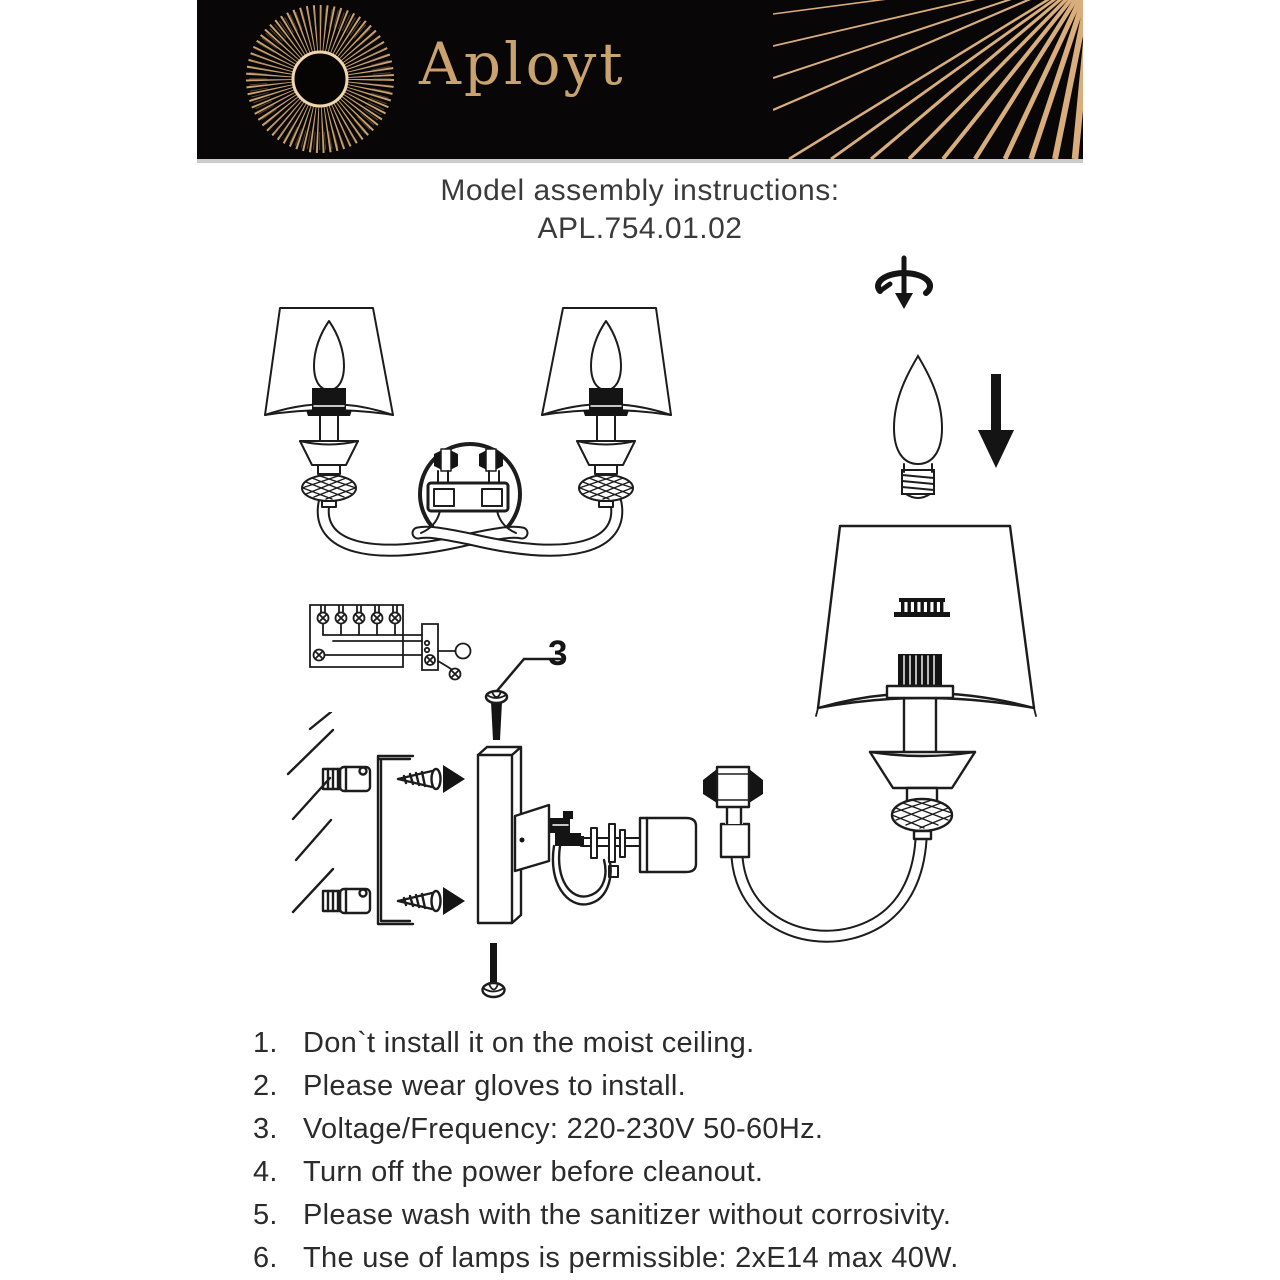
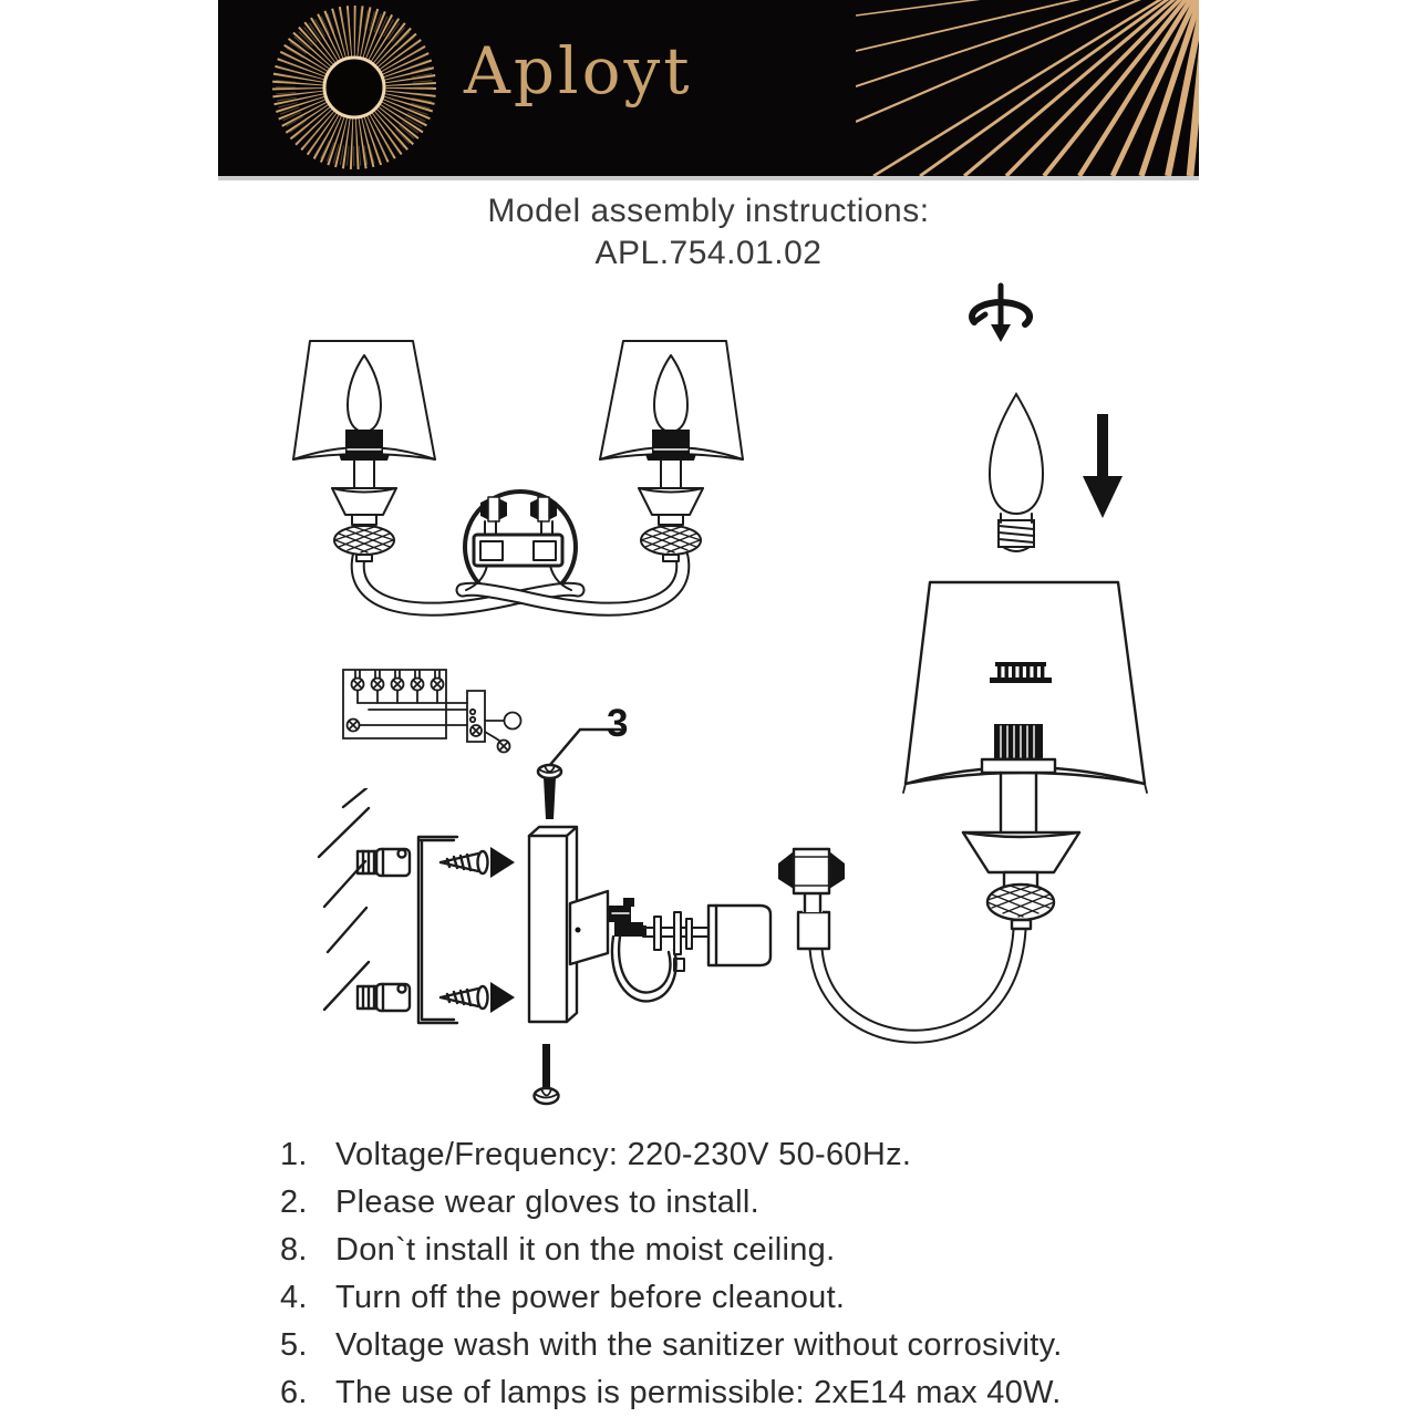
  Aployt
  Model assembly instructions:
  APL.754.01.02
  3
  1.
- Don`t install it on the moist ceiling.
+ Voltage/Frequency: 220-230V 50-60Hz.
  2.
  Please wear gloves to install.
- 3.
+ 8.
- Voltage/Frequency: 220-230V 50-60Hz.
+ Don`t install it on the moist ceiling.
  4.
  Turn off the power before cleanout.
  5.
- Please wash with the sanitizer without corrosivity.
+ Voltage wash with the sanitizer without corrosivity.
  6.
  The use of lamps is permissible: 2xE14 max 40W.
